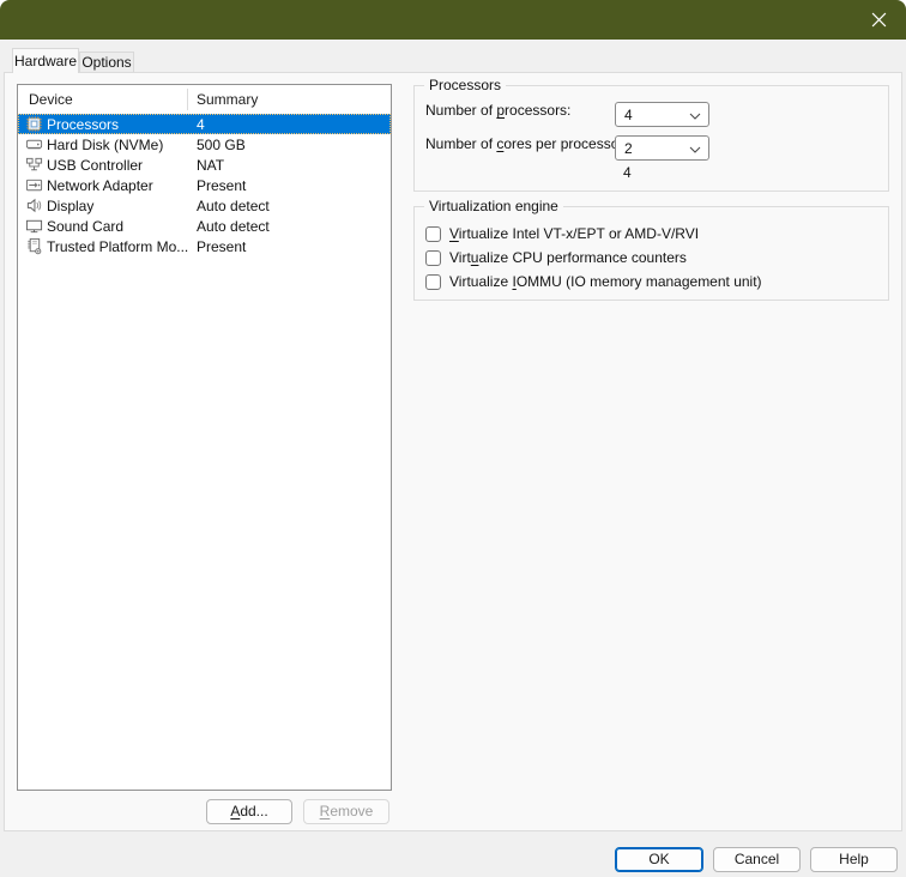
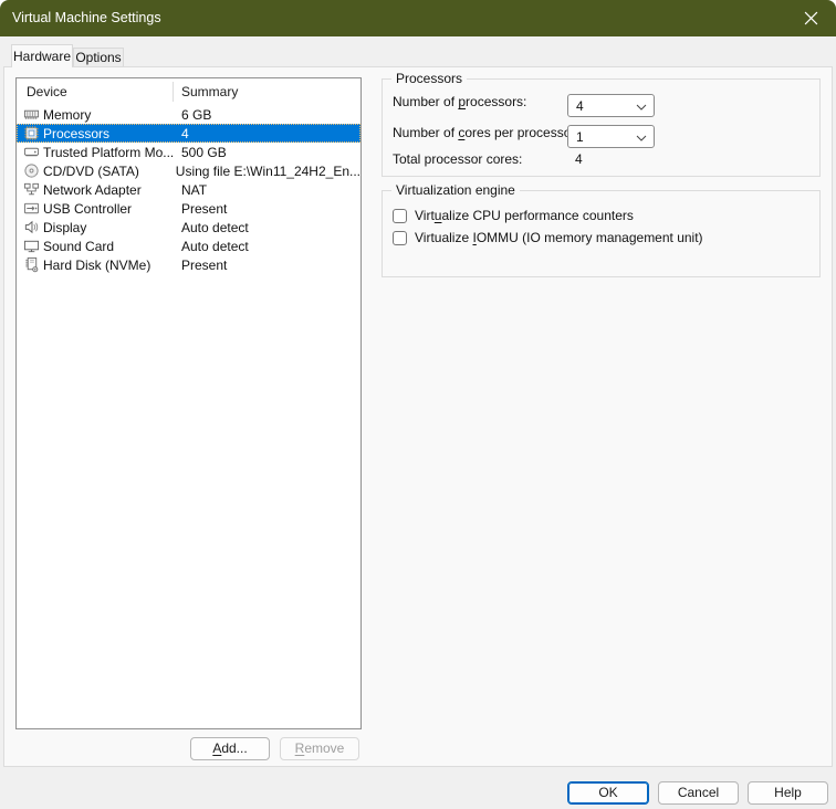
+ Virtual Machine Settings
  Hardware
  Options
  Device
  Summary
+ Memory
+ 6 GB
  Processors
  4
- Hard Disk (NVMe)
+ Trusted Platform Mo...
  500 GB
+ CD/DVD (SATA)
+ Using file E:\Win11_24H2_En...
- USB Controller
+ Network Adapter
  NAT
- Network Adapter
+ USB Controller
  Present
  Display
  Auto detect
  Sound Card
  Auto detect
- Trusted Platform Mo...
+ Hard Disk (NVMe)
  Present
  Processors
  Number of processors:
  4
  Number of cores per process
- 2
+ 1
+ Total processor cores:
  4
  Virtualization engine
- Virtualize Intel VT-x/EPT or AMD-V/RVI
  Virtualize CPU performance counters
  Virtualize IOMMU (IO memory management unit)
  Add...
  Remove
  OK
  Cancel
  Help
